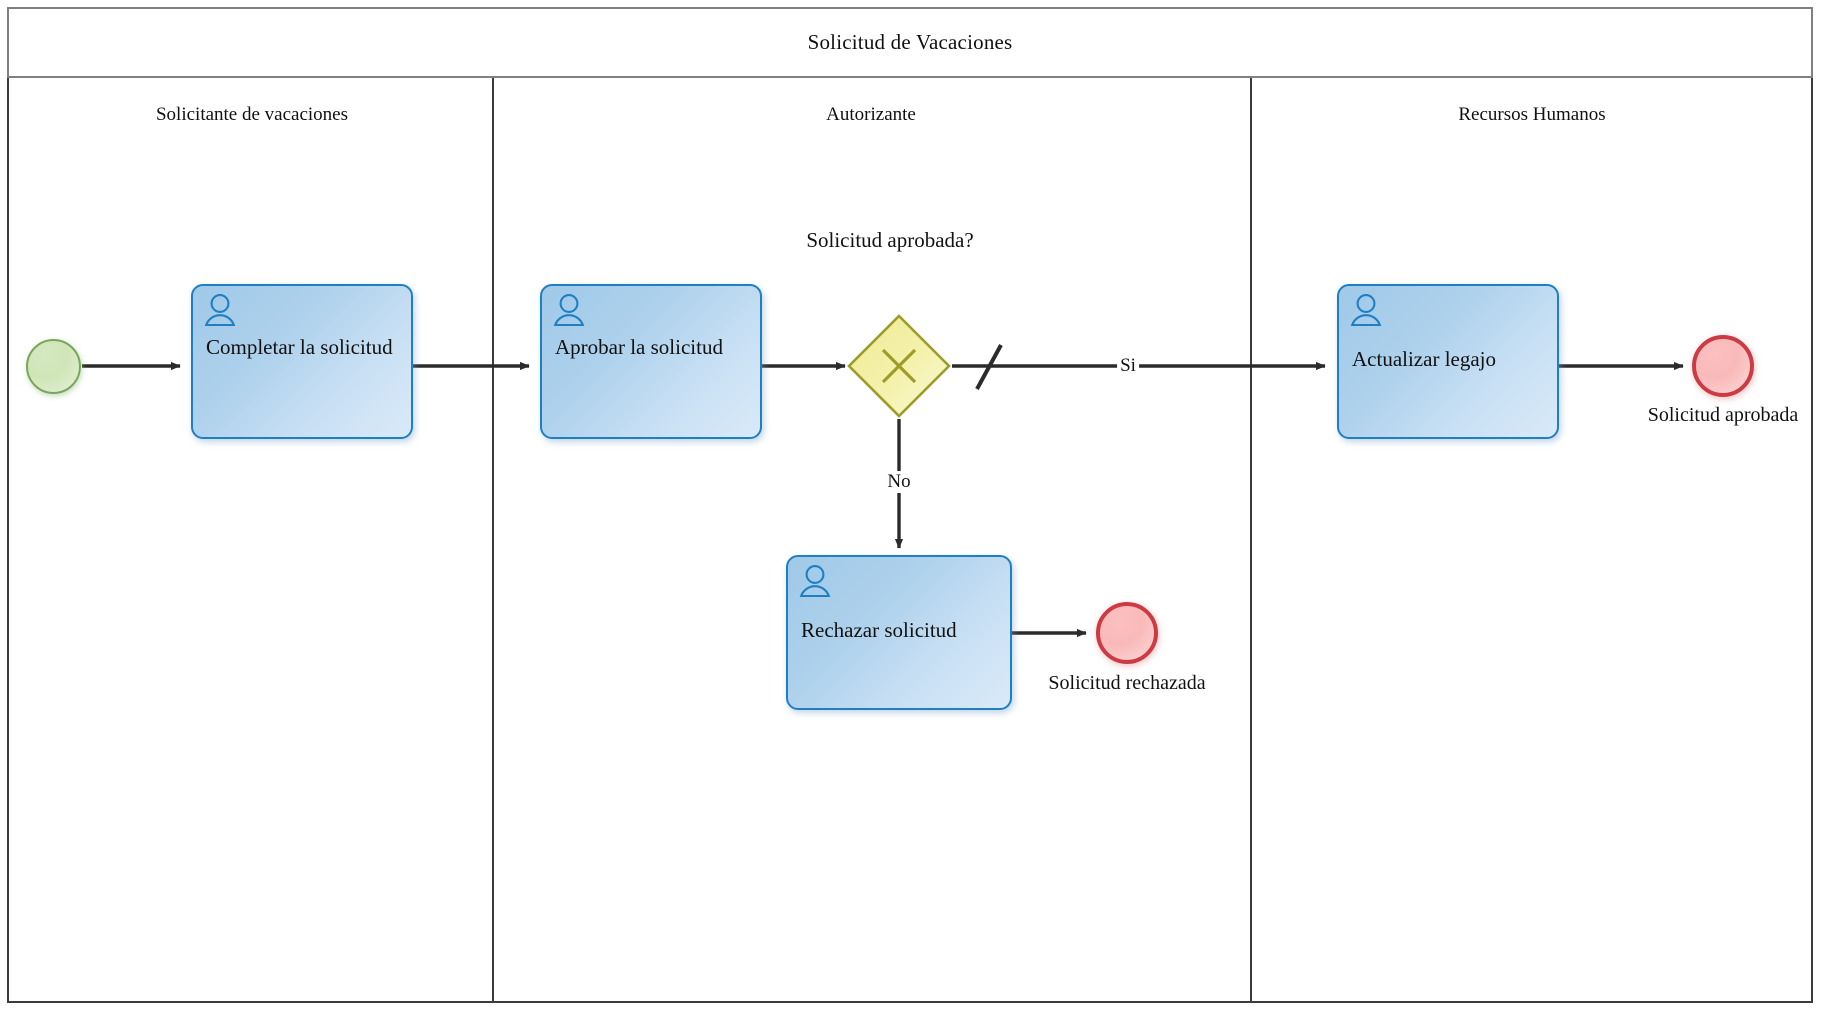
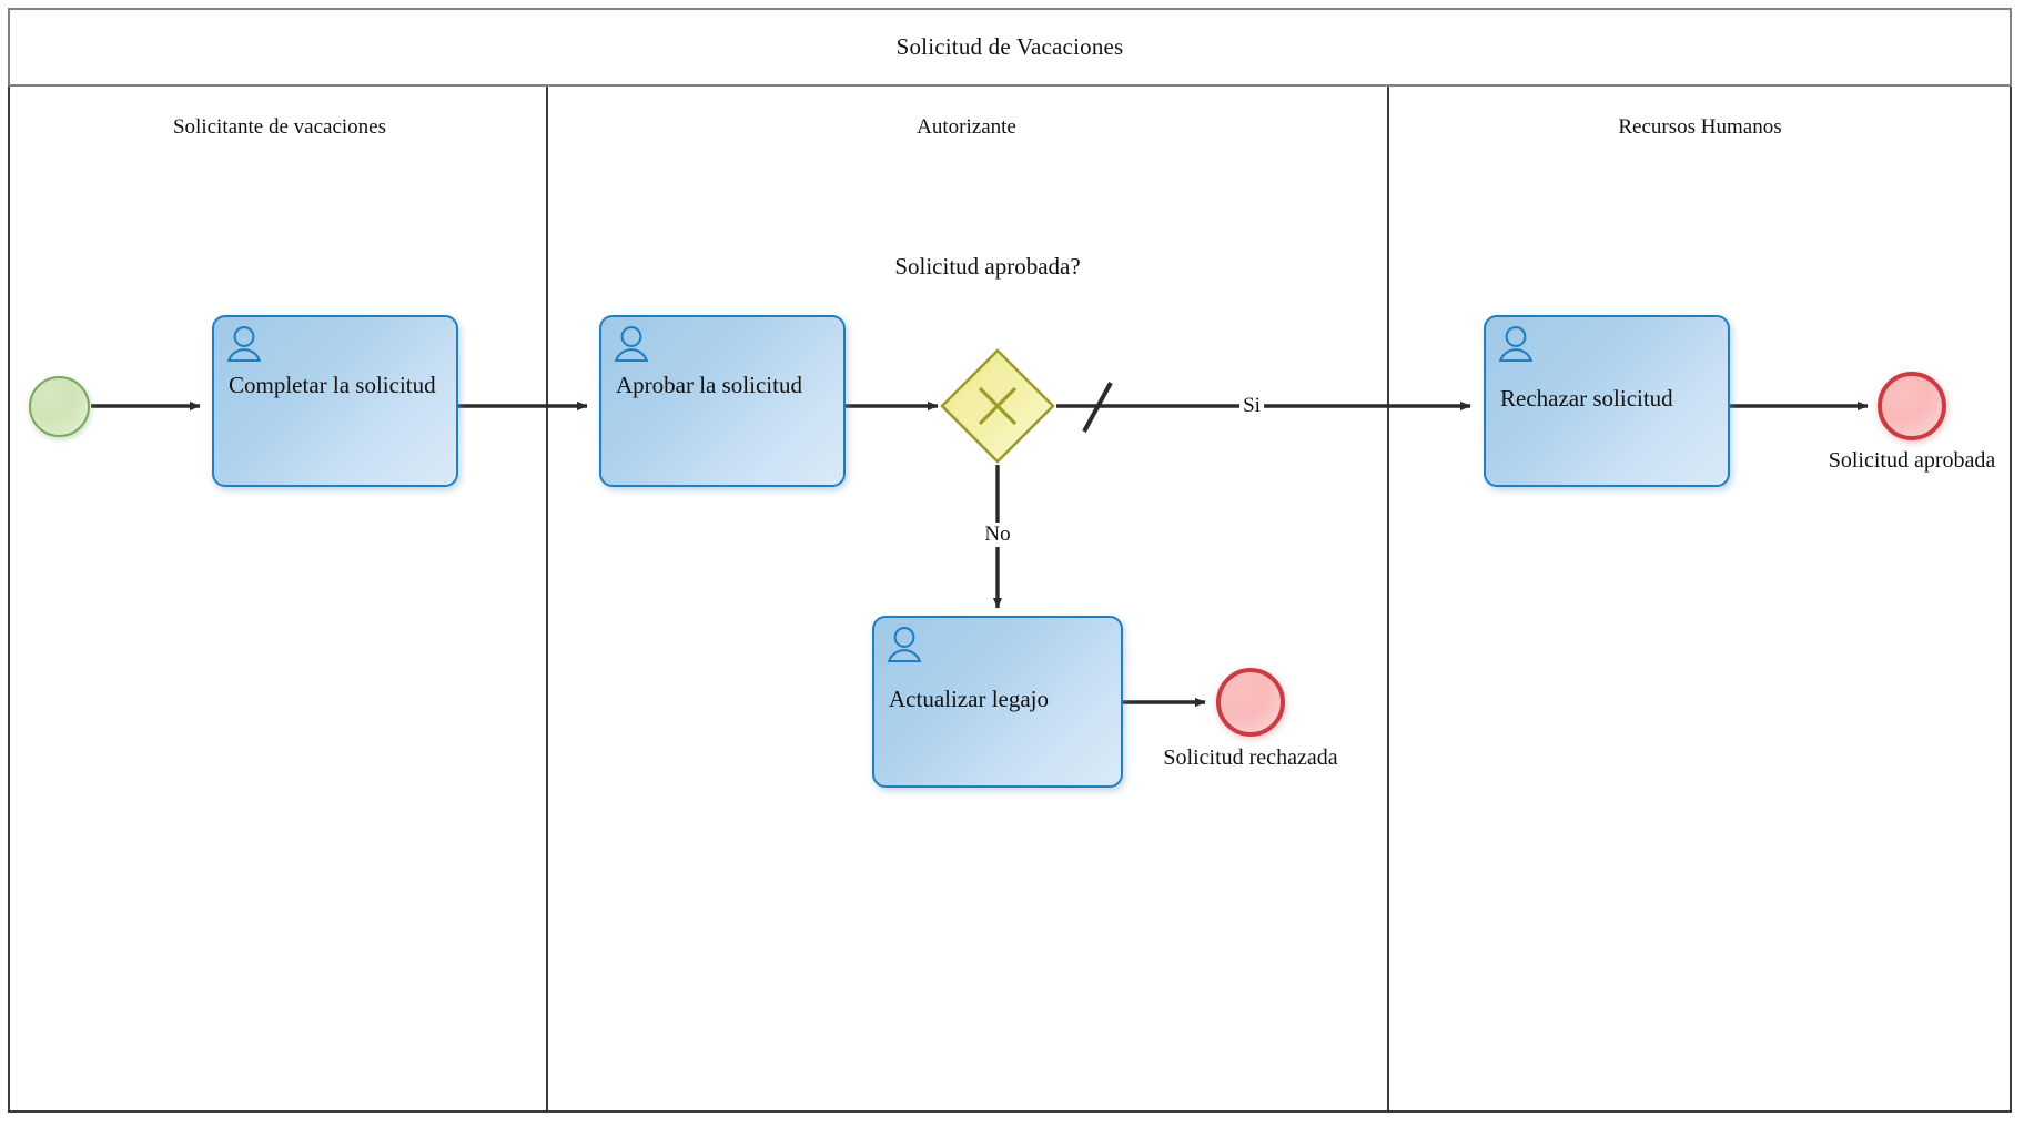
  Solicitud de Vacaciones
  Solicitante de vacaciones
  Autorizante
  Recursos Humanos
  Completar la solicitud
  Aprobar la solicitud
  Solicitud aprobada?
  Si
  No
- Actualizar legajo
+ Rechazar solicitud
  Solicitud aprobada
- Rechazar solicitud
+ Actualizar legajo
  Solicitud rechazada
